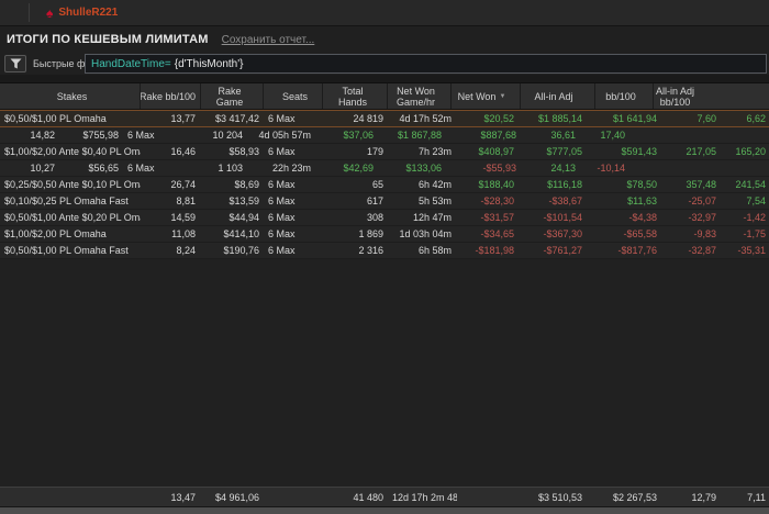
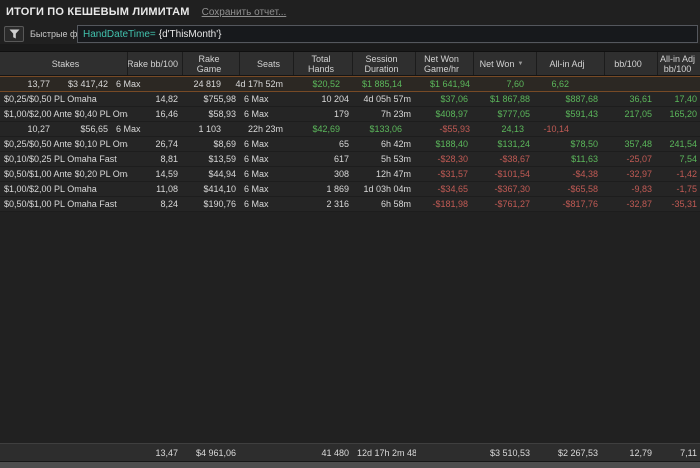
- ♠
- ShulleR221
  ИТОГИ ПО КЕШЕВЫМ ЛИМИТАМ
  Сохранить отчет...
  HandDateTime=
  {d'ThisMonth'}
  Stakes
  Rake bb/100
  Rake
  Game
  Seats
  Total
  Hands
+ Session
+ Duration
  Net Won
  Game/hr
  Net Won
  All-in Adj
  bb/100
  All-in Adj
  bb/100
- $0,50/$1,00 PL Omaha
  13,77
  $3 417,42
  6 Max
  24 819
  4d 17h 52m
  $20,52
  $1 885,14
  $1 641,94
  7,60
  6,62
+ $0,25/$0,50 PL Omaha
  14,82
  $755,98
  6 Max
  10 204
  4d 05h 57m
  $37,06
  $1 867,88
  $887,68
  36,61
  17,40
  $1,00/$2,00 Ante $0,40 PL Om
  16,46
  $58,93
  6 Max
  179
  7h 23m
  $408,97
  $777,05
  $591,43
  217,05
  165,20
  10,27
  $56,65
  6 Max
  1 103
  22h 23m
  $42,69
  $133,06
  -$55,93
  24,13
  -10,14
  $0,25/$0,50 Ante $0,10 PL Om
  26,74
  $8,69
  6 Max
  65
  6h 42m
  $188,40
- $116,18
+ $131,24
  $78,50
  357,48
  241,54
  $0,10/$0,25 PL Omaha Fast
  8,81
  $13,59
  6 Max
  617
  5h 53m
  -$28,30
  -$38,67
  $11,63
  -25,07
  7,54
  $0,50/$1,00 Ante $0,20 PL Om
  14,59
  $44,94
  6 Max
  308
  12h 47m
  -$31,57
  -$101,54
  -$4,38
  -32,97
  -1,42
  $1,00/$2,00 PL Omaha
  11,08
  $414,10
  6 Max
  1 869
  1d 03h 04m
  -$34,65
  -$367,30
  -$65,58
  -9,83
  -1,75
  $0,50/$1,00 PL Omaha Fast
  8,24
  $190,76
  6 Max
  2 316
  6h 58m
  -$181,98
  -$761,27
  -$817,76
  -32,87
  -35,31
  13,47
  $4 961,06
  41 480
  12d 17h 2m 48
  $3 510,53
  $2 267,53
  12,79
  7,11
